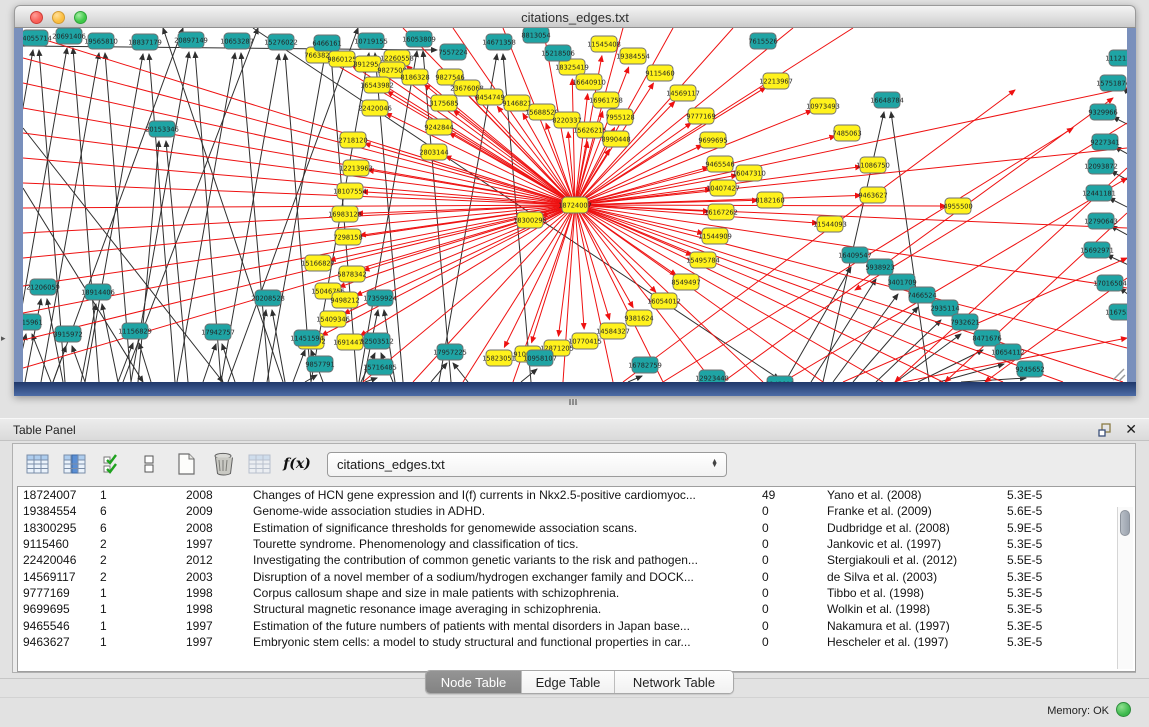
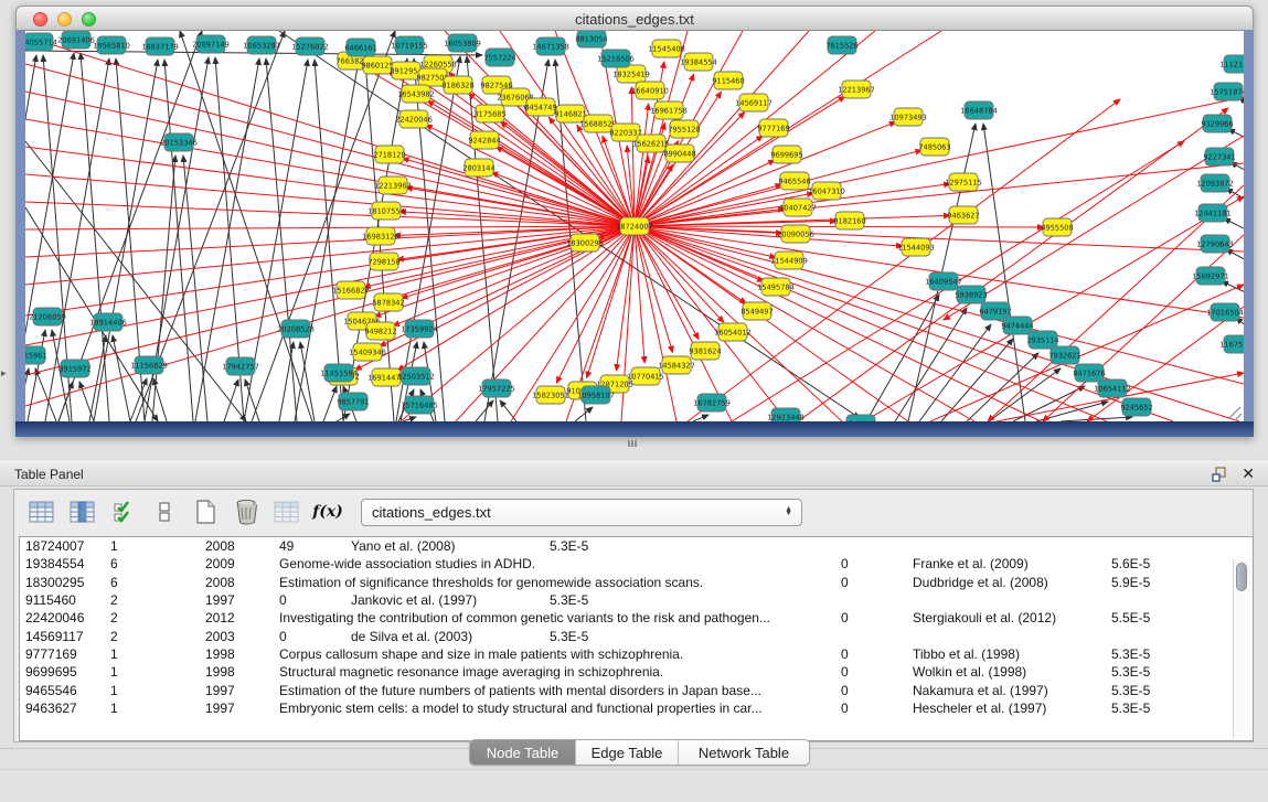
  citations_edges.txt
  18300295
  766382
  9860125
  891295
  12260558
  982750
  8186328
  16543982
  22420046
  2718120
  9827546
  23676068
  8454749
  9146821
  1568852
  18325419
  16640910
  16961758
  8220337
  15626215
  8990448
  7955128
  3175685
  9242844
  2803144
  12213963
  18107554
  16983128
  7298158
  15166827
  5878342
  15046756
  9498212
  15409346
  1691447
  11545408
  19384554
  9115460
  14569117
  9777169
  9699695
  9465546
  10407427
- 16167262
+ 20090056
  11544909
  15495784
  8549497
  16054012
  9381624
  14584327
  10770415
  12871205
  15823051
  12213967
  10973493
  7485063
- 11086750
+ 12975115
  9463627
  8182160
  11544093
  4955500
  16047310
  4055714
  20691406
  19565810
  18837179
  20897149
  10653287
  15276022
  6466161
  10719155
  16053809
  7557224
  14671358
  15218506
  7615526
  20153346
  16648784
  21206059
  18914406
  15961
  3915972
  11156829
  17942757
  20208528
  17359924
  11451594
  12503512
  17957225
  10958107
  16782759
  12923448
  9857791
  15716485
  16409547
  5938923
- 3401709
+ 6479197
- 7466524
+ 9474444
  2935114
  7932621
  8471676
  10654112
  9245652
  1575187
  9329966
  9227341
  12093872
  12441181
  12790643
  15692971
  17016504
  18724007
  ▸
  Table Panel
  ✕
  f(x)
  citations_edges.txt
  18724007
  1
  2008
- Changes of HCN gene expression and I(f) currents in Nkx2.5-positive cardiomyoc...
  49
  Yano et al. (2008)
  5.3E-5
  19384554
  6
  2009
  Genome-wide association studies in ADHD.
  0
  Franke et al. (2009)
  5.6E-5
  18300295
  6
  2008
  Estimation of significance thresholds for genomewide association scans.
  0
  Dudbridge et al. (2008)
  5.9E-5
  9115460
  2
  1997
- Tourette syndrome. Phenomenology and classification of tics.
  0
  Jankovic et al. (1997)
  5.3E-5
  22420046
  2
  2012
  Investigating the contribution of common genetic variants to the risk and pathogen...
  0
  Stergiakouli et al. (2012)
  5.5E-5
  14569117
  2
  2003
- Disruption of a novel member of a sodium/hydrogen exchanger family and DOCK...
  0
  de Silva et al. (2003)
  5.3E-5
  9777169
  1
  1998
  Corpus callosum shape and size in male patients with schizophrenia.
  0
  Tibbo et al. (1998)
  5.3E-5
  9699695
  1
  1998
  Structural magnetic resonance image averaging in schizophrenia.
  0
  Wolkin et al. (1998)
  5.3E-5
  9465546
  1
  1997
  Estimation of the future numbers of patients with mental disorders in Japan base...
  0
  Nakamura et al. (1997)
  5.3E-5
  9463627
  1
  1997
  Embryonic stem cells: a model to study structural and functional properties in car...
  0
  Hescheler et al. (1997)
  5.3E-5
  Node Table
  Edge Table
  Network Table
- Memory: OK
